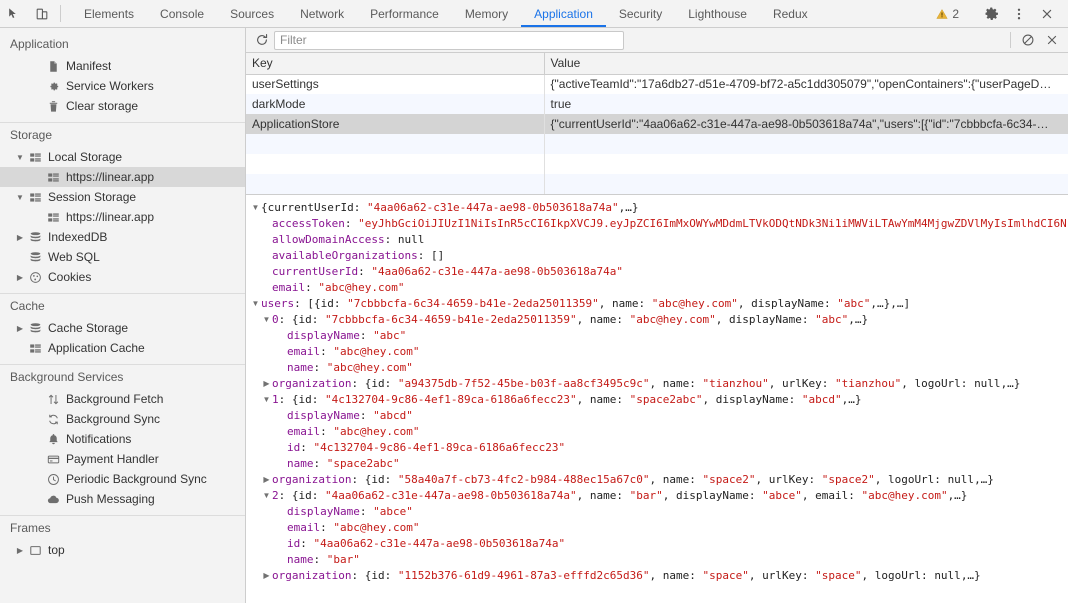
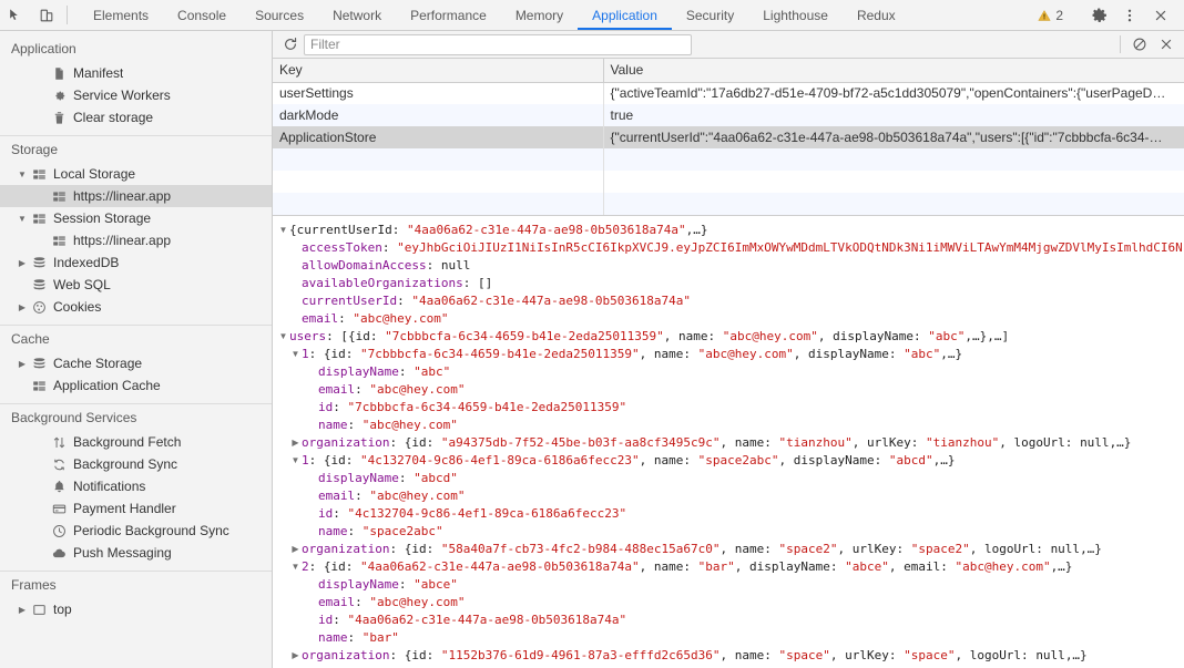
  Elements
  Console
  Sources
  Network
  Performance
  Memory
  Application
  Security
  Lighthouse
  Redux
  2
  Application
  Manifest
  Service Workers
  Clear storage
  Storage
  ▼
  Local Storage
  https://linear.app
  ▼
  Session Storage
  https://linear.app
  ▶
  IndexedDB
  Web SQL
  ▶
  Cookies
  Cache
  ▶
  Cache Storage
  Application Cache
  Background Services
  Background Fetch
  Background Sync
  Notifications
  Payment Handler
  Periodic Background Sync
  Push Messaging
  Frames
  ▶
  top
  Filter
  Key	Value
  userSettings	{"activeTeamId":"17a6db27-d51e-4709-bf72-a5c1dd305079","openContainers":{"userPageD…
  darkMode	true
  ApplicationStore	{"currentUserId":"4aa06a62-c31e-447a-ae98-0b503618a74a","users":[{"id":"7cbbbcfa-6c34-…
  ▼ {currentUserId: "4aa06a62-c31e-447a-ae98-0b503618a74a",…}
  accessToken: "eyJhbGciOiJIUzI1NiIsInR5cCI6IkpXVCJ9.eyJpZCI6ImMxOWYwMDdmLTVkODQtNDk3Ni1iMWViLTAwYmM4MjgwZDVlMyIsImlhdCI6N
  allowDomainAccess: null
  availableOrganizations: []
  currentUserId: "4aa06a62-c31e-447a-ae98-0b503618a74a"
  email: "abc@hey.com"
  ▼ users: [{id: "7cbbbcfa-6c34-4659-b41e-2eda25011359", name: "abc@hey.com", displayName: "abc",…},…]
- ▼ 0: {id: "7cbbbcfa-6c34-4659-b41e-2eda25011359", name: "abc@hey.com", displayName: "abc",…}
+ ▼ 1: {id: "7cbbbcfa-6c34-4659-b41e-2eda25011359", name: "abc@hey.com", displayName: "abc",…}
  displayName: "abc"
  email: "abc@hey.com"
+ id: "7cbbbcfa-6c34-4659-b41e-2eda25011359"
  name: "abc@hey.com"
  ▶ organization: {id: "a94375db-7f52-45be-b03f-aa8cf3495c9c", name: "tianzhou", urlKey: "tianzhou", logoUrl: null,…}
  ▼ 1: {id: "4c132704-9c86-4ef1-89ca-6186a6fecc23", name: "space2abc", displayName: "abcd",…}
  displayName: "abcd"
  email: "abc@hey.com"
  id: "4c132704-9c86-4ef1-89ca-6186a6fecc23"
  name: "space2abc"
  ▶ organization: {id: "58a40a7f-cb73-4fc2-b984-488ec15a67c0", name: "space2", urlKey: "space2", logoUrl: null,…}
  ▼ 2: {id: "4aa06a62-c31e-447a-ae98-0b503618a74a", name: "bar", displayName: "abce", email: "abc@hey.com",…}
  displayName: "abce"
  email: "abc@hey.com"
  id: "4aa06a62-c31e-447a-ae98-0b503618a74a"
  name: "bar"
  ▶ organization: {id: "1152b376-61d9-4961-87a3-efffd2c65d36", name: "space", urlKey: "space", logoUrl: null,…}
